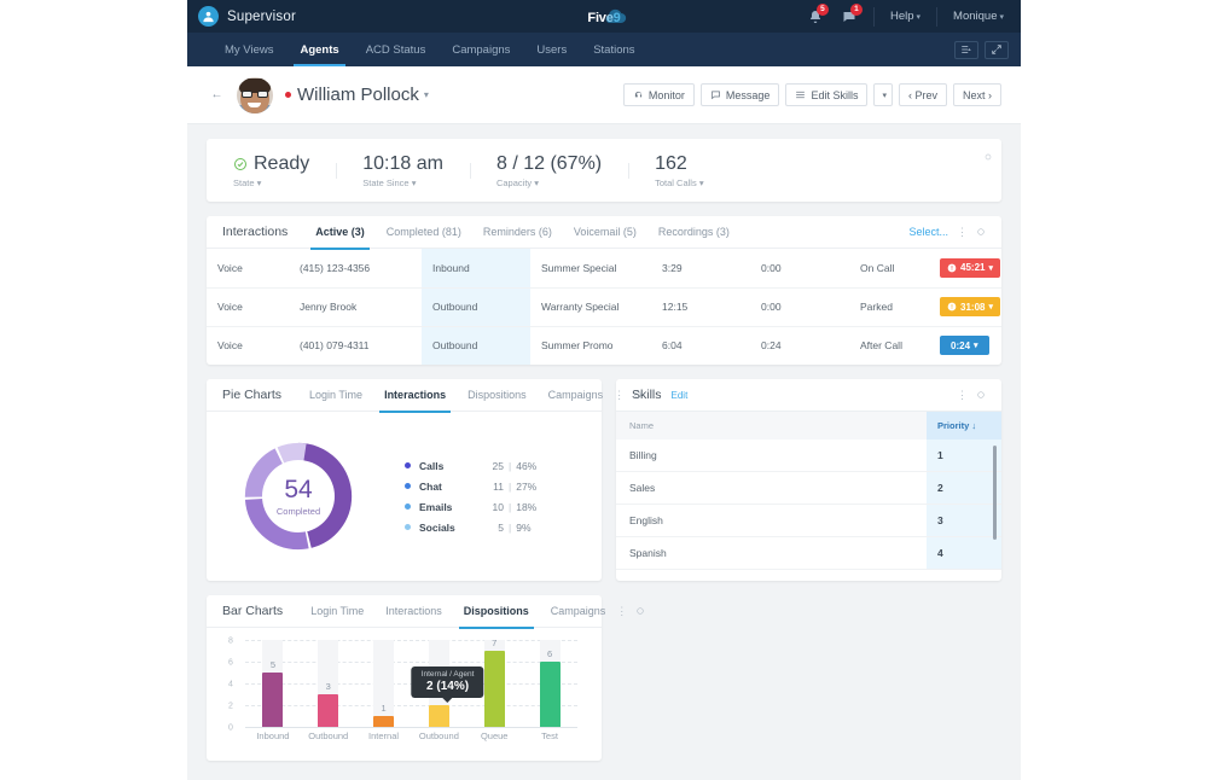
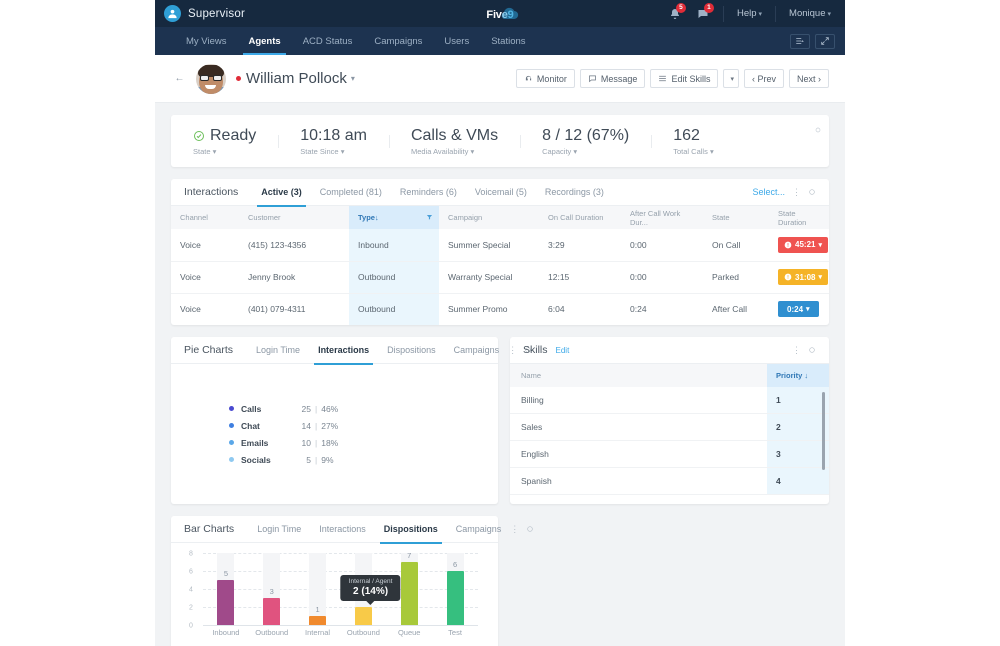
  Supervisor
  Five
  9
  Help
  Monique
  My Views
  Agents
  ACD Status
  Campaigns
  Users
  Stations
  ←
  William Pollock
  ▾
  Monitor
  Message
  Edit Skills
  ‹ Prev
  Next ›
  Ready
  State ▾
  10:18 am
  State Since ▾
+ Calls & VMs
+ Media Availability ▾
  8 / 12 (67%)
  Capacity ▾
  162
  Total Calls ▾
  Interactions
  Active (3)
  Completed (81)
  Reminders (6)
  Voicemail (5)
  Recordings (3)
  Select...
  ⋮
+ Channel	Customer	Type↓	Campaign	On Call Duration	After Call Work Dur...	State	State Duration
  Voice	(415) 123-4356	Inbound	Summer Special	3:29	0:00	On Call	45:21
  Voice	Jenny Brook	Outbound	Warranty Special	12:15	0:00	Parked	31:08
  Voice	(401) 079-4311	Outbound	Summer Promo	6:04	0:24	After Call	0:24
  Pie Charts
  Login Time
  Interactions
  Dispositions
  Campaigns
  ⋮
- 54
- Completed
  Calls
  25
  |
  46%
  Chat
- 11
+ 14
  |
  27%
  Emails
  10
  |
  18%
  Socials
  5
  |
  9%
  Skills
  Edit
  ⋮
  Name
  Priority ↓
  Billing
  1
  Sales
  2
  English
  3
  Spanish
  4
  Bar Charts
  Login Time
  Interactions
  Dispositions
  Campaigns
  ⋮
  5
  3
  1
  2 (14%)
  7
  6
  Inbound
  Outbound
  Internal
  Outbound
  Queue
  Test
